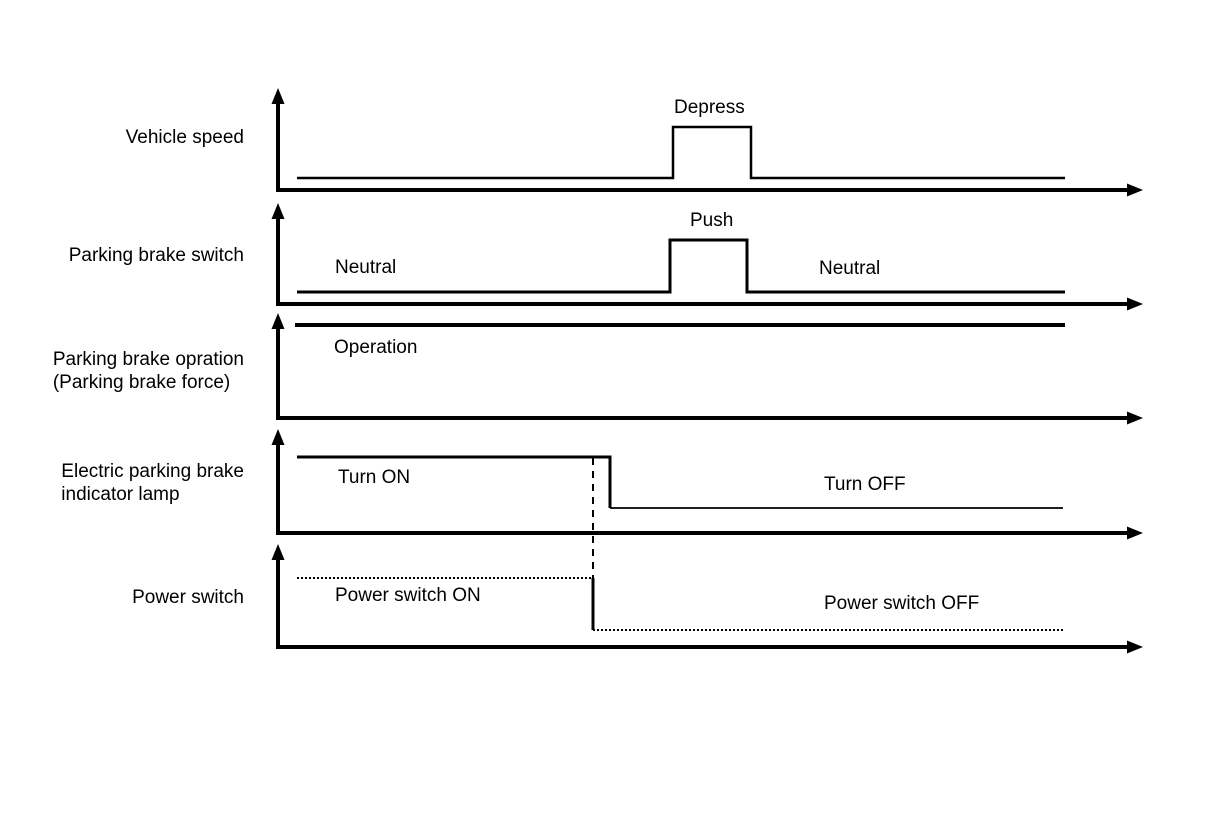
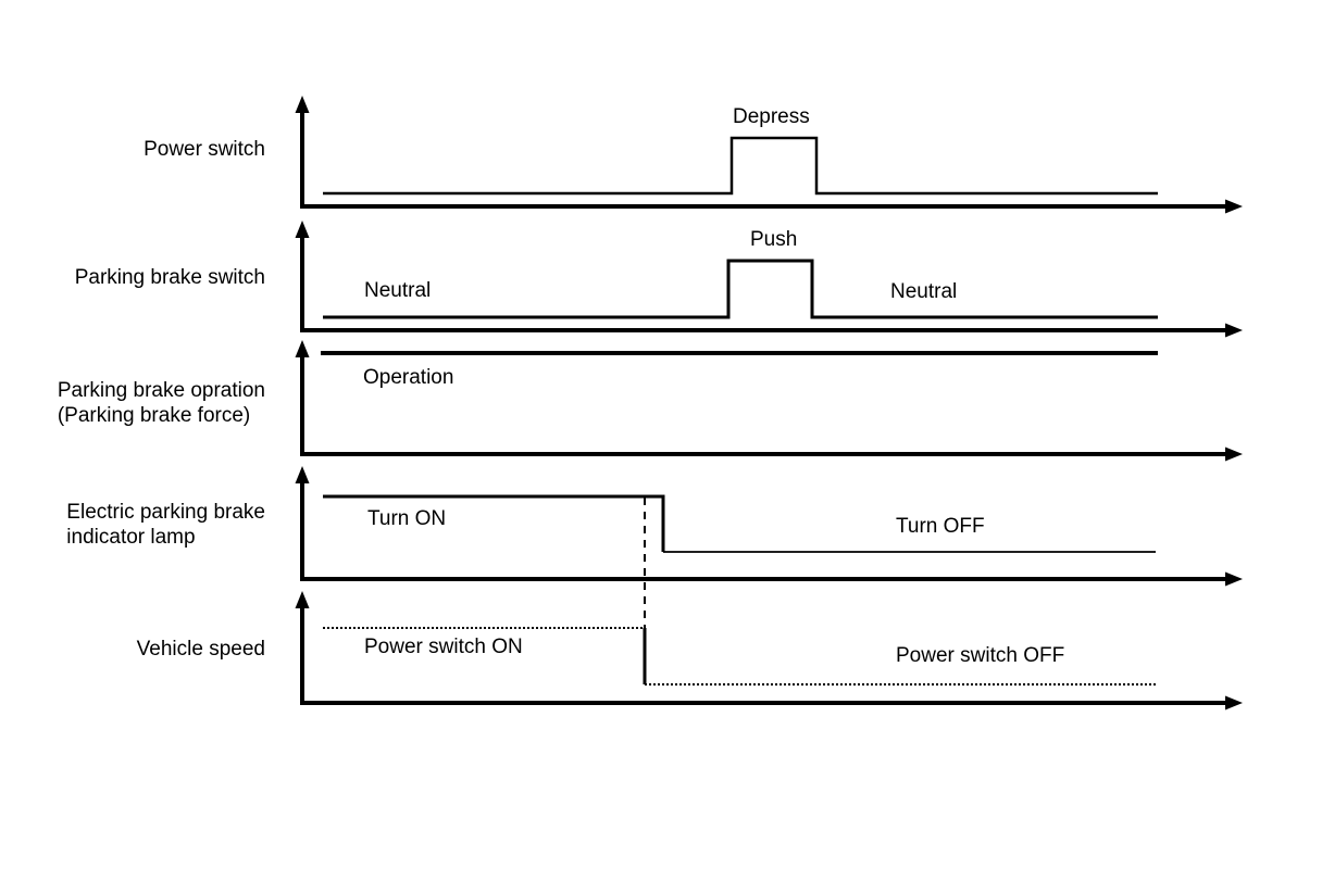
- Vehicle speed
+ Power switch
  Depress
  Parking brake switch
  Neutral
  Push
  Neutral
  Parking brake opration
  (Parking brake force)
  Operation
  Electric parking brake
  indicator lamp
  Turn ON
  Turn OFF
- Power switch
+ Vehicle speed
  Power switch ON
  Power switch OFF
